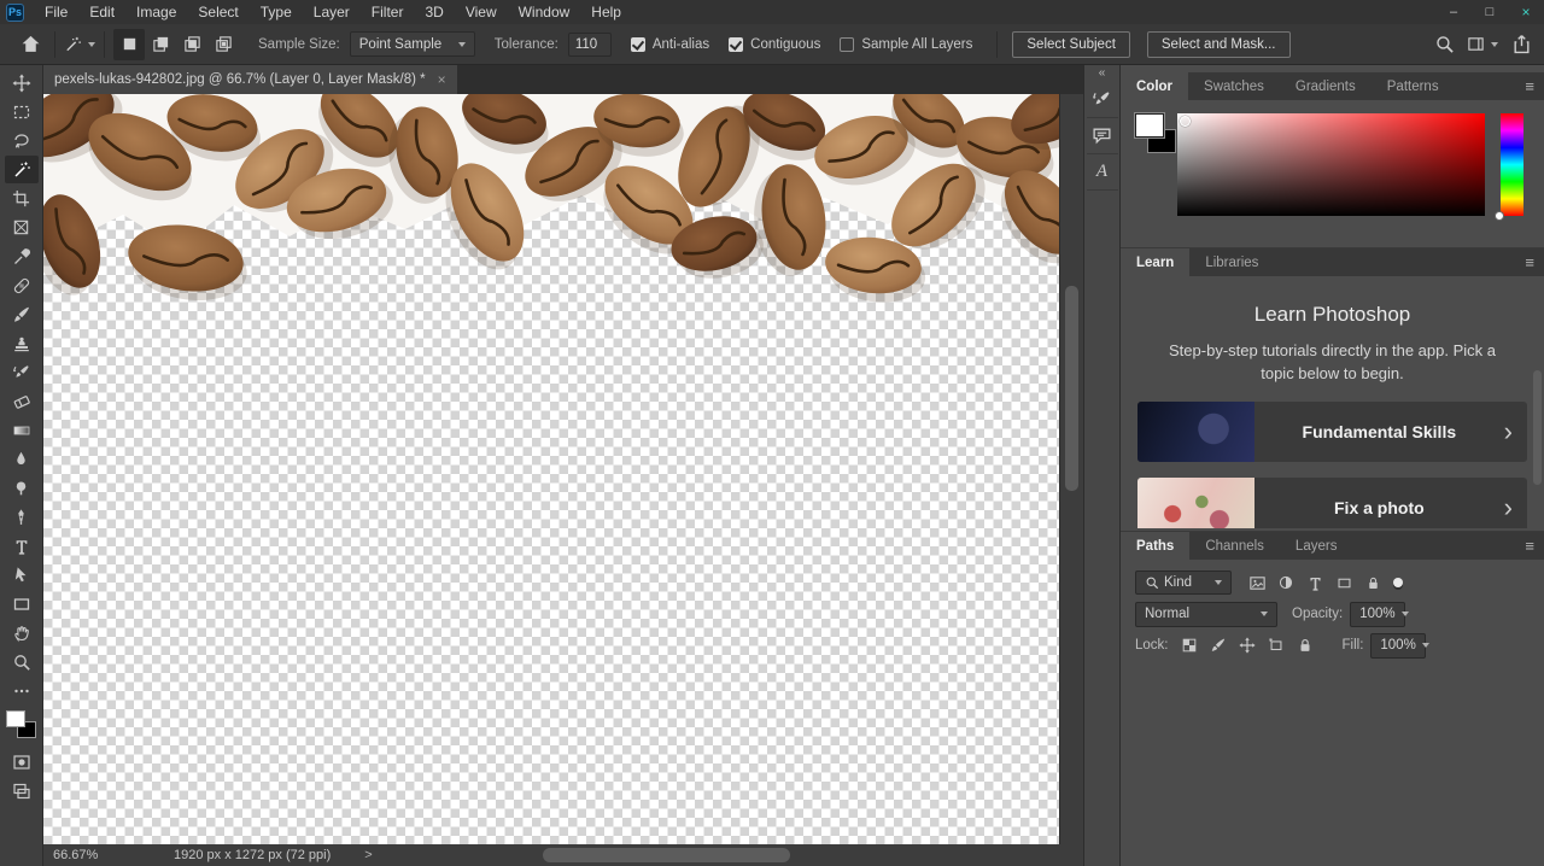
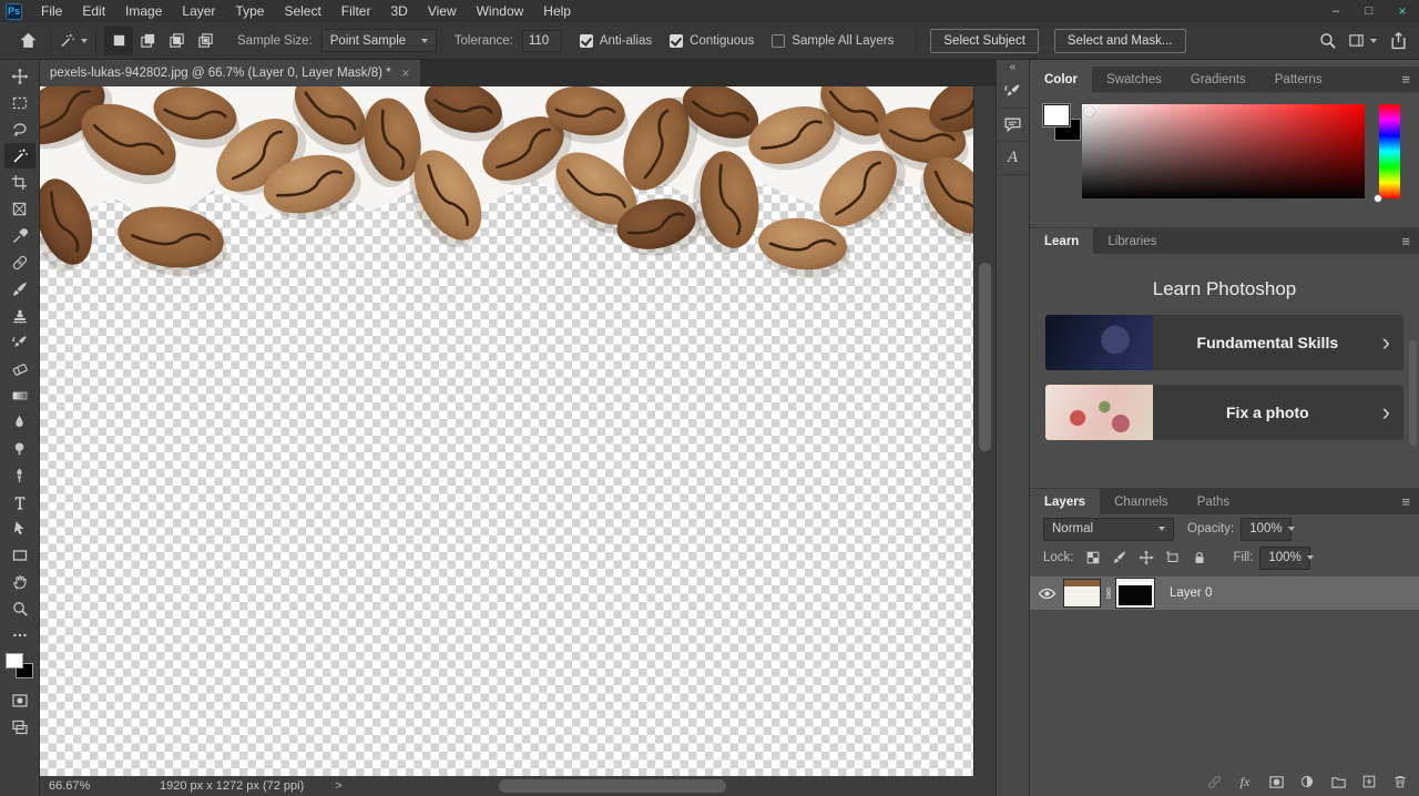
  Ps
  File
  Edit
  Image
- Select
+ Layer
  Type
- Layer
+ Select
  Filter
  3D
  View
  Window
  Help
  –
  □
  ×
  Sample Size:
  Point Sample
  Tolerance:
  110
  Anti-alias
  Contiguous
  Sample All Layers
  Select Subject
  Select and Mask...
  pexels-lukas-942802.jpg @ 66.7% (Layer 0, Layer Mask/8) *
  ×
  66.67%
  1920 px x 1272 px (72 ppi)
  >
  «
  A
  Color
  Swatches
  Gradients
  Patterns
  ≡
  Learn
  Libraries
  ≡
  Learn Photoshop
- Step-by-step tutorials directly in the app. Pick a topic below to begin.
  Fundamental Skills
  ›
  Fix a photo
  ›
- Paths
+ Layers
  Channels
- Layers
+ Paths
  ≡
- Kind
  Normal
  Opacity:
  100%
  Lock:
  Fill:
  100%
+ Layer 0
+ fx
